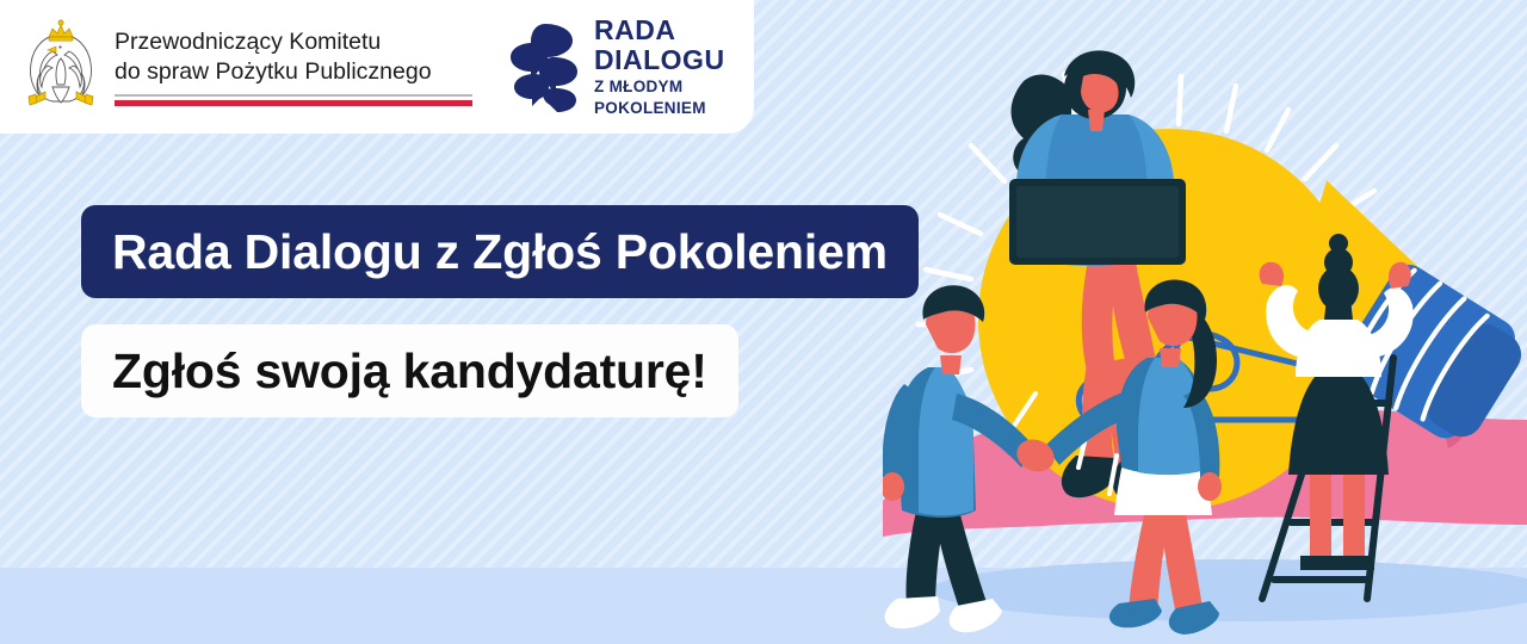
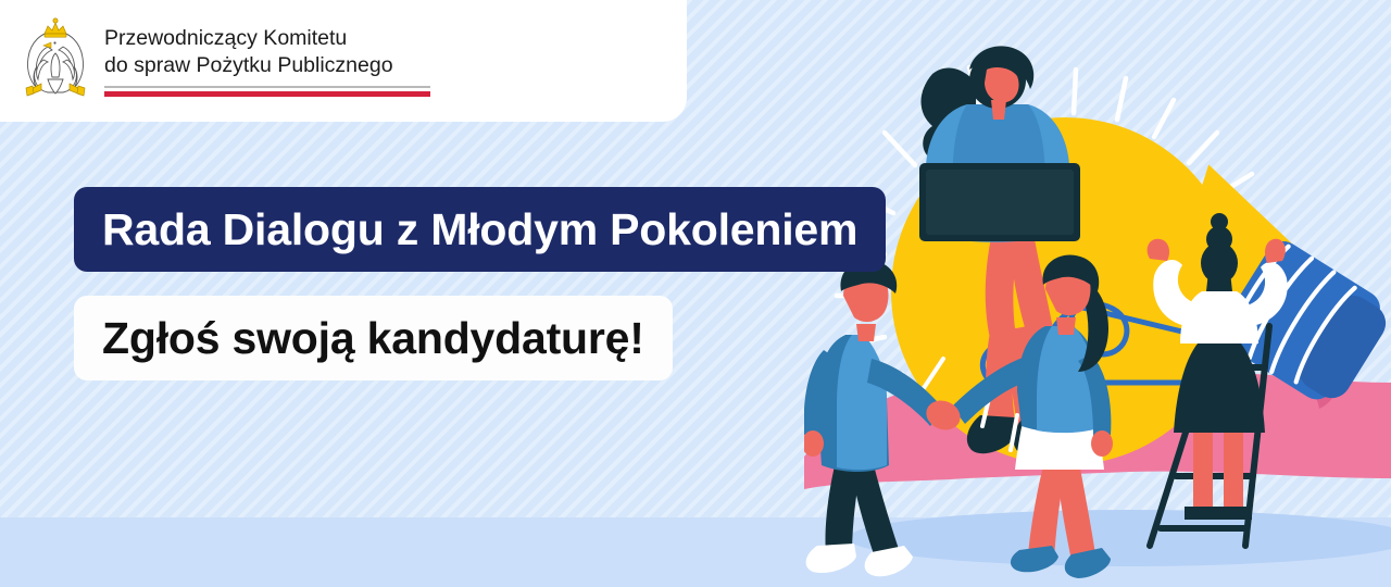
  Przewodniczący Komitetu
  do spraw Pożytku Publicznego
- RADA
- DIALOGU
- Z MŁODYM
- POKOLENIEM
- Rada Dialogu z Zgłoś Pokoleniem
+ Rada Dialogu z Młodym Pokoleniem
  Zgłoś swoją kandydaturę!
